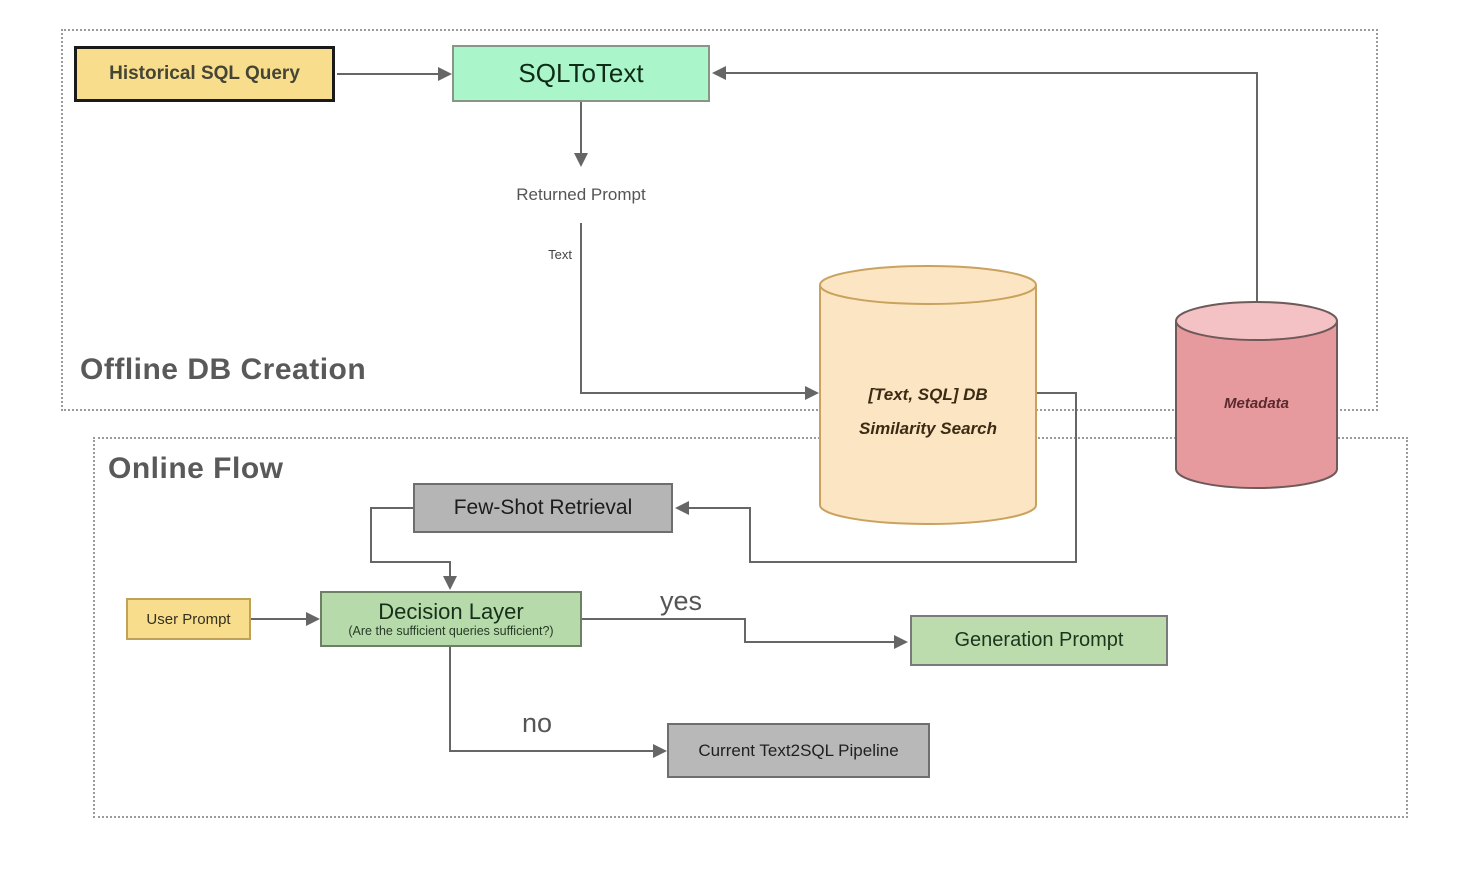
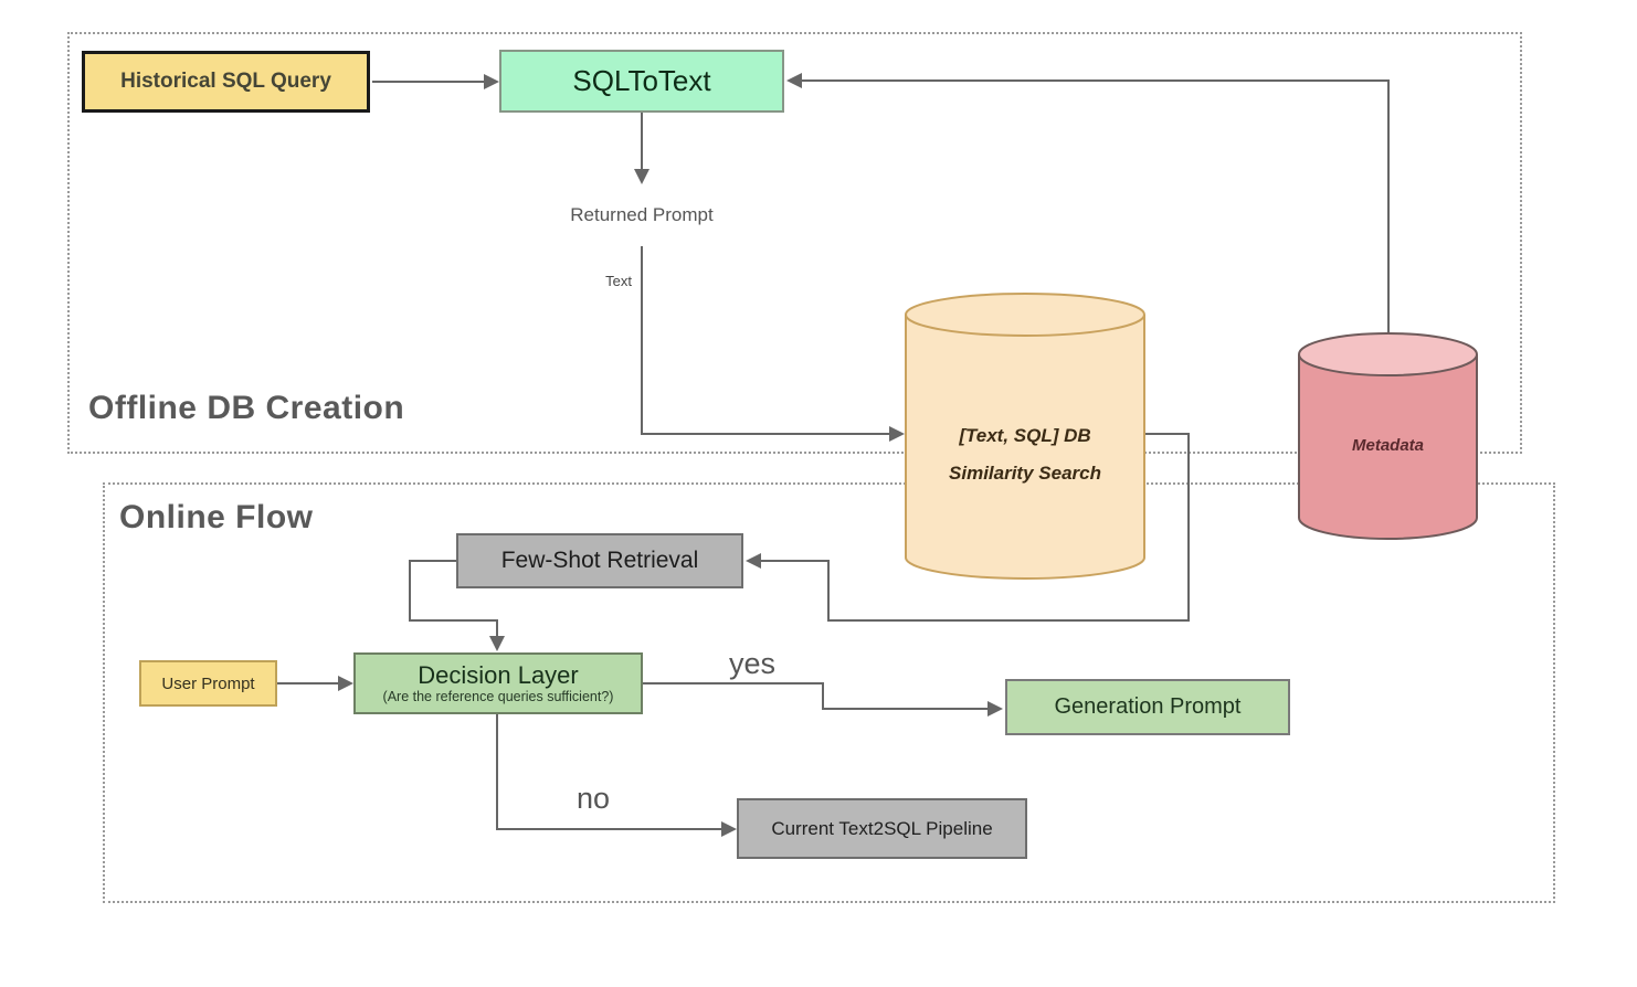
  Offline DB Creation
  Online Flow
  [Text, SQL] DB
  Similarity Search
  Metadata
  Historical SQL Query
  SQLToText
  Few-Shot Retrieval
  User Prompt
  Decision Layer
- (Are the sufficient queries sufficient?)
+ (Are the reference queries sufficient?)
  Generation Prompt
  Current Text2SQL Pipeline
  Returned Prompt
  Text
  yes
  no
